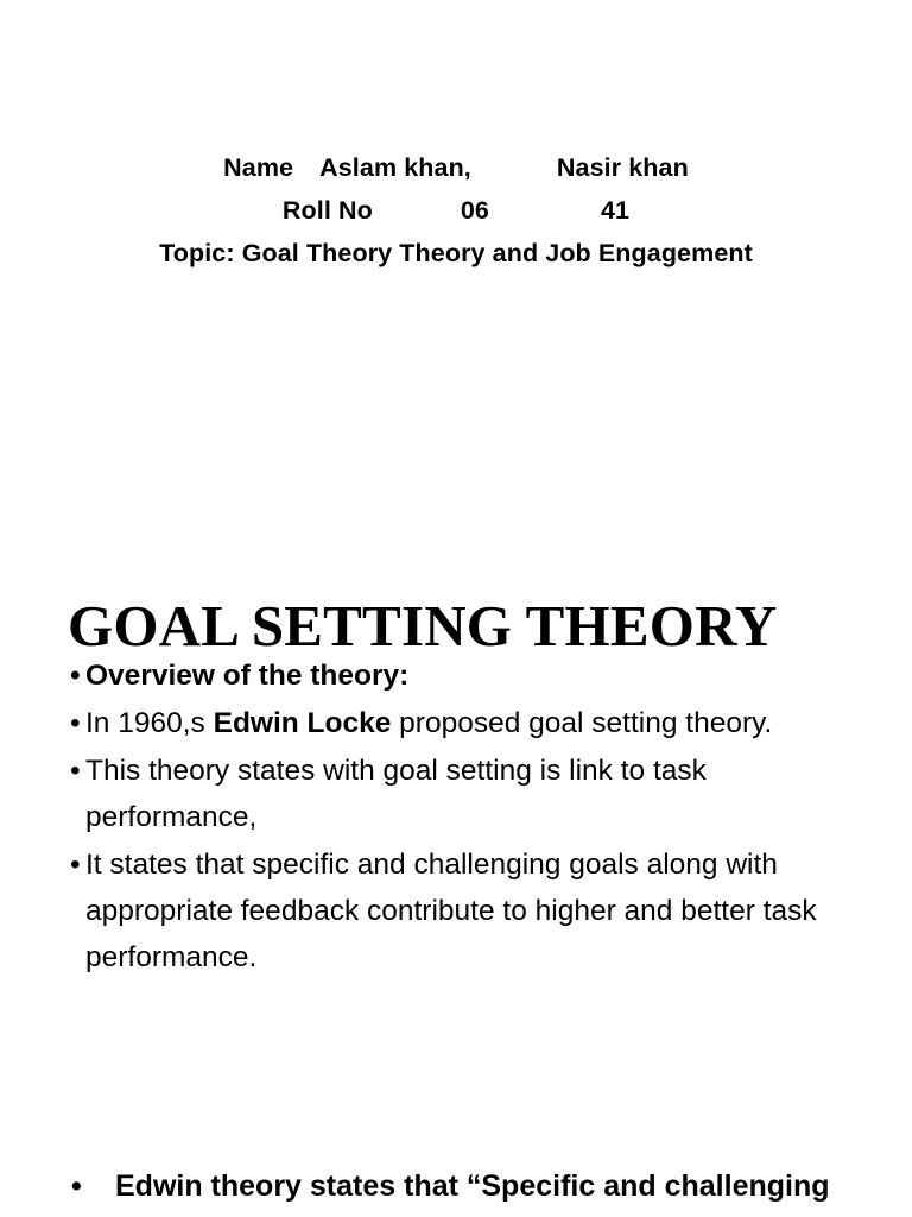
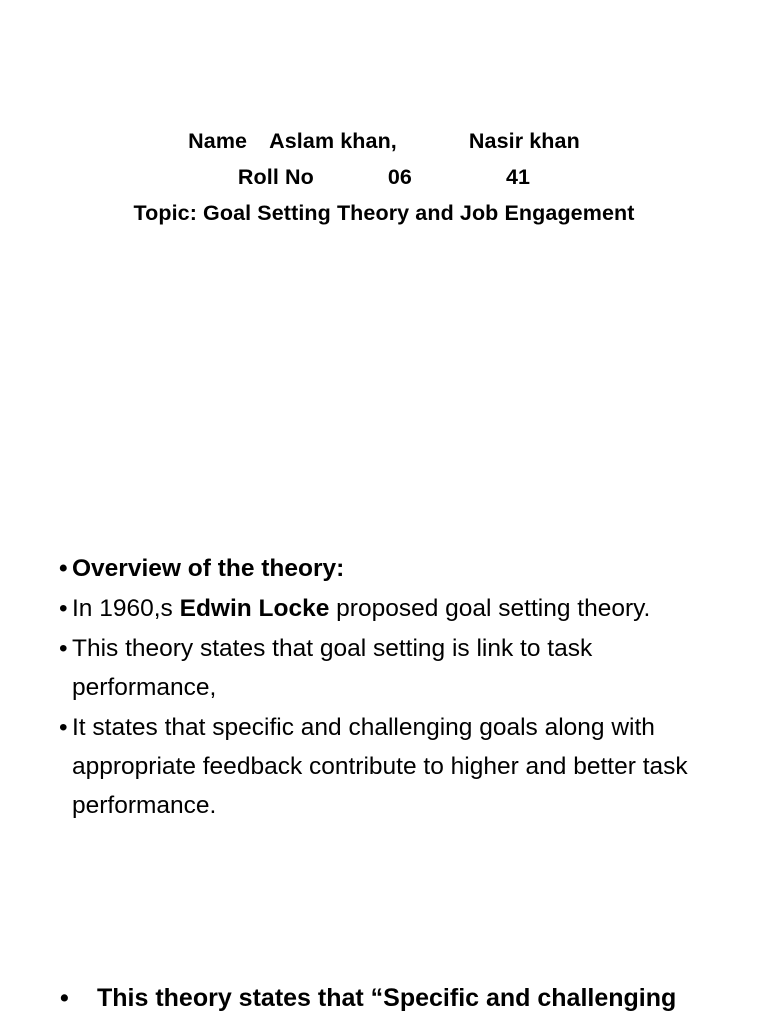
  Name Aslam khan, Nasir khan
  Roll No 06 41
- Topic: Goal Theory Theory and Job Engagement
+ Topic: Goal Setting Theory and Job Engagement
- GOAL SETTING THEORY
  •
  Overview of the theory:
  •
  In 1960,s Edwin Locke proposed goal setting theory.
  •
- This theory states with goal setting is link to task performance,
+ This theory states that goal setting is link to task performance,
  •
  It states that specific and challenging goals along with appropriate feedback contribute to higher and better task performance.
  •
- Edwin theory states that “Specific and challenging
+ This theory states that “Specific and challenging
